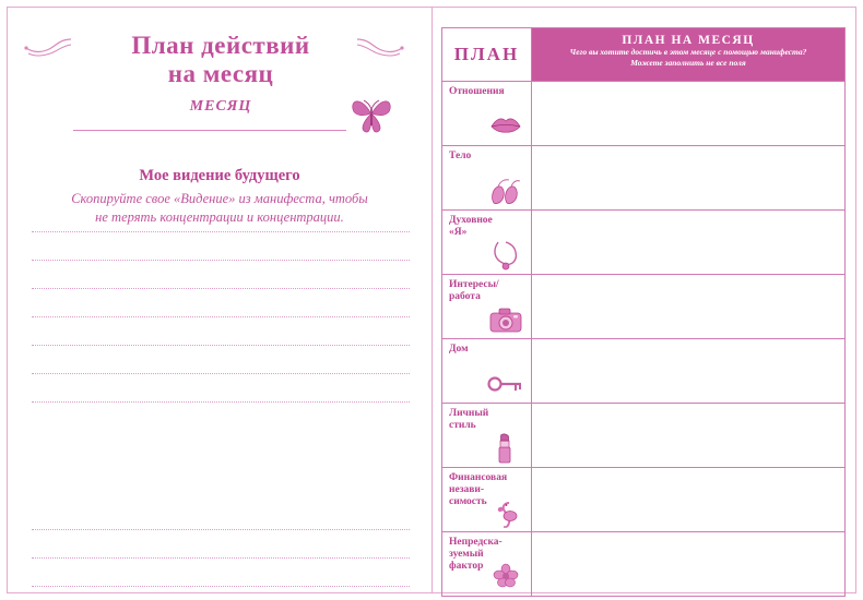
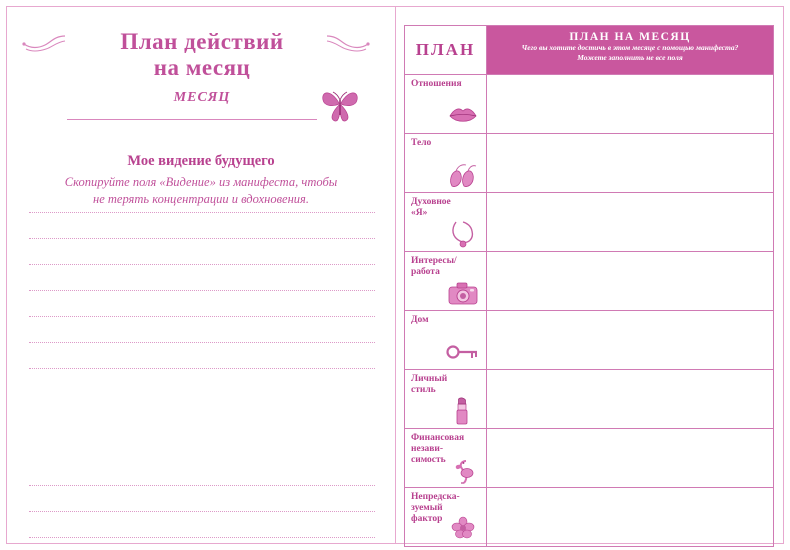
  План действий
  на месяц
  МЕСЯЦ
  Мое видение будущего
- Скопируйте свое «Видение» из манифеста, чтобы
+ Скопируйте поля «Видение» из манифеста, чтобы
- не терять концентрации и концентрации.
+ не терять концентрации и вдохновения.
  ПЛАН
  ПЛАН НА МЕСЯЦ
  Чего вы хотите достичь в этом месяце с помощью манифеста?
  Можете заполнить не все поля
  Отношения
  Тело
  Духовное
  «Я»
  Интересы/
  работа
  Дом
  Личный
  стиль
  Финансовая
  незави-
  симость
  Непредска-
  зуемый
  фактор
